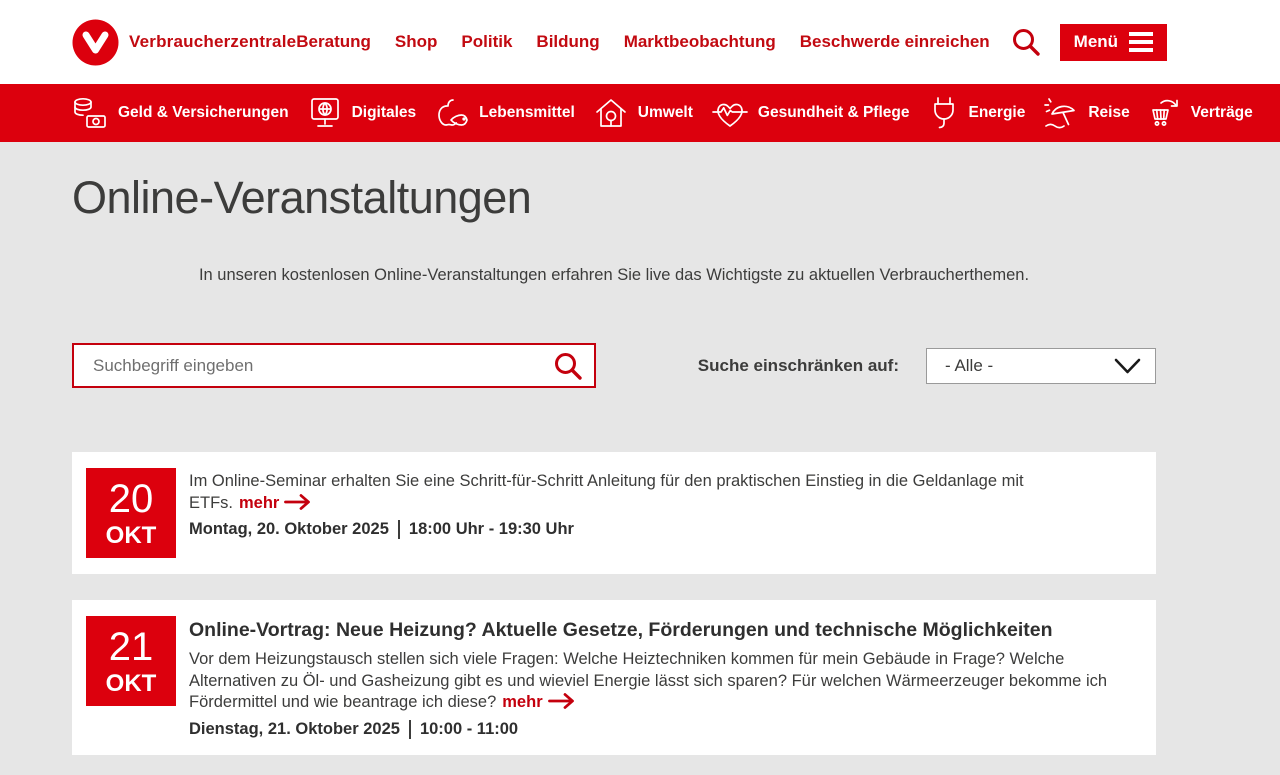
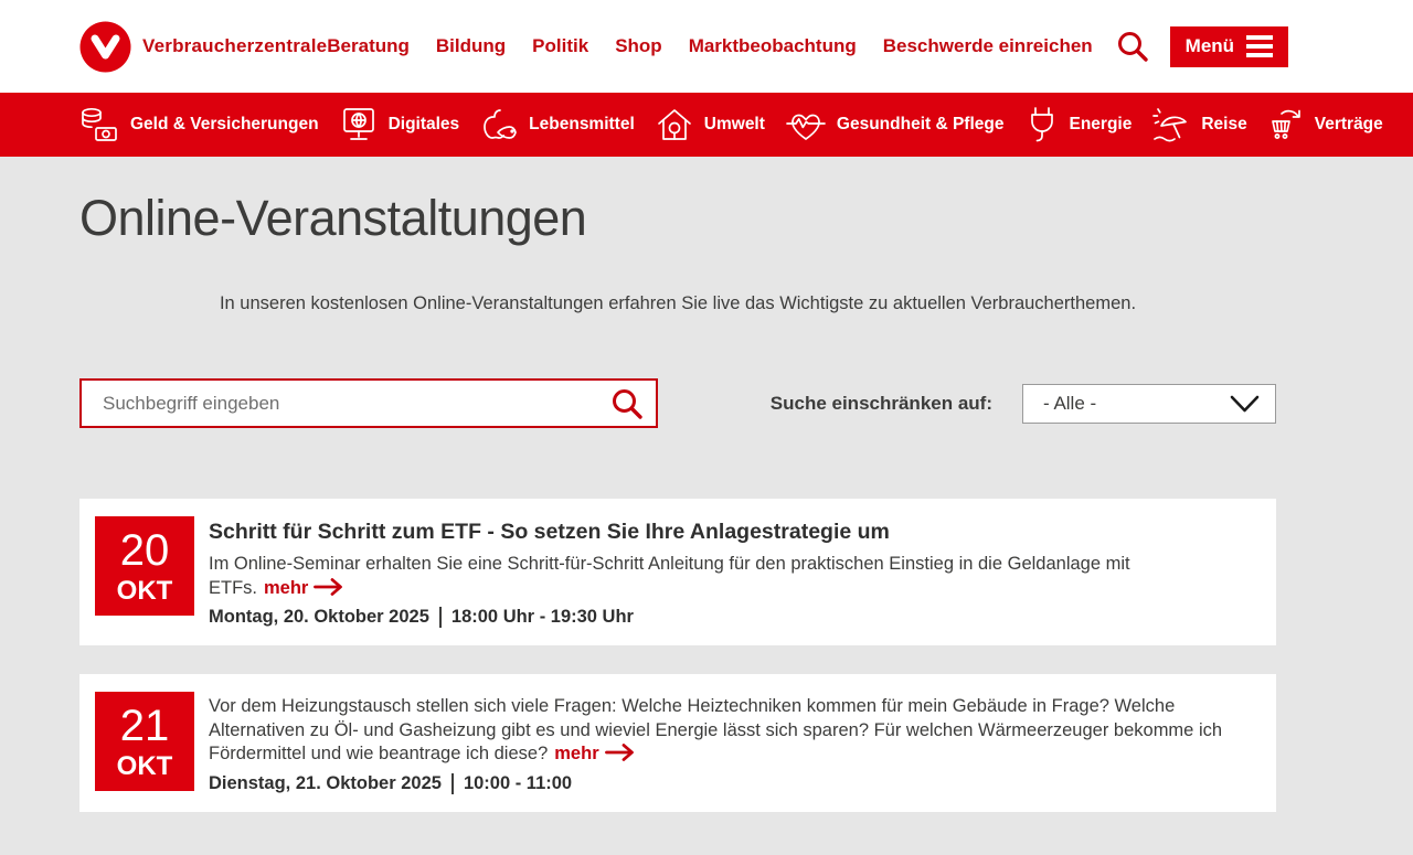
  Verbraucherzentrale
  Beratung
- Shop
+ Bildung
  Politik
- Bildung
+ Shop
  Marktbeobachtung
  Beschwerde einreichen
  Menü
  Geld & Versicherungen
  Digitales
  Lebensmittel
  Umwelt
  Gesundheit & Pflege
  Energie
  Reise
  Verträge
  Online-Veranstaltungen
  In unseren kostenlosen Online-Veranstaltungen erfahren Sie live das Wichtigste zu aktuellen Verbraucherthemen.
  Suchbegriff eingeben
  Suche einschränken auf:
  - Alle -
  20
  OKT
+ Schritt für Schritt zum ETF - So setzen Sie Ihre Anlagestrategie um
  Im Online-Seminar erhalten Sie eine Schritt-für-Schritt Anleitung für den praktischen Einstieg in die Geldanlage mit ETFs. mehr
  Montag, 20. Oktober 2025
  18:00 Uhr - 19:30 Uhr
  21
  OKT
- Online-Vortrag: Neue Heizung? Aktuelle Gesetze, Förderungen und technische Möglichkeiten
  Vor dem Heizungstausch stellen sich viele Fragen: Welche Heiztechniken kommen für mein Gebäude in Frage? Welche Alternativen zu Öl- und Gasheizung gibt es und wieviel Energie lässt sich sparen? Für welchen Wärmeerzeuger bekomme ich Fördermittel und wie beantrage ich diese? mehr
  Dienstag, 21. Oktober 2025
  10:00 - 11:00
